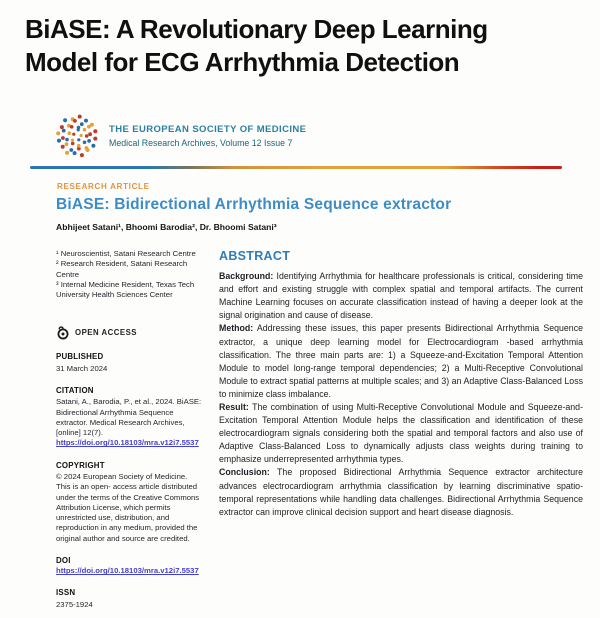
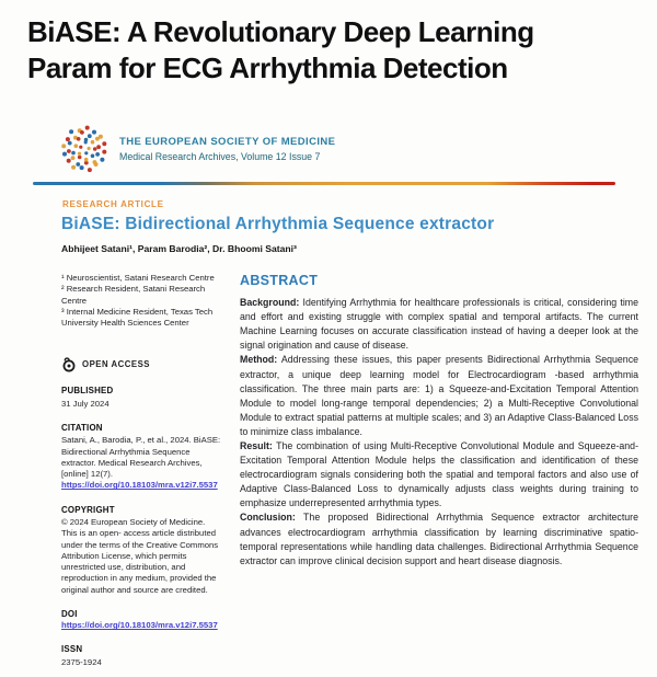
- BiASE: A Revolutionary Deep Learning Model for ECG Arrhythmia Detection
+ BiASE: A Revolutionary Deep Learning Param for ECG Arrhythmia Detection
  THE EUROPEAN SOCIETY OF MEDICINE
  Medical Research Archives, Volume 12 Issue 7
  RESEARCH ARTICLE
  BiASE: Bidirectional Arrhythmia Sequence extractor
- Abhijeet Satani¹, Bhoomi Barodia², Dr. Bhoomi Satani³
+ Abhijeet Satani¹, Param Barodia², Dr. Bhoomi Satani³
  ¹ Neuroscientist, Satani Research Centre
  ² Research Resident, Satani Research Centre
  ³ Internal Medicine Resident, Texas Tech University Health Sciences Center
  OPEN ACCESS
  PUBLISHED
- 31 March 2024
+ 31 July 2024
  CITATION
  Satani, A., Barodia, P., et al., 2024. BiASE: Bidirectional Arrhythmia Sequence extractor. Medical Research Archives, [online] 12(7).
  https://doi.org/10.18103/mra.v12i7.5537
  COPYRIGHT
  © 2024 European Society of Medicine. This is an open- access article distributed under the terms of the Creative Commons Attribution License, which permits unrestricted use, distribution, and reproduction in any medium, provided the original author and source are credited.
  DOI
  https://doi.org/10.18103/mra.v12i7.5537
  ISSN
  2375-1924
  ABSTRACT
  Background: Identifying Arrhythmia for healthcare professionals is critical, considering time and effort and existing struggle with complex spatial and temporal artifacts. The current Machine Learning focuses on accurate classification instead of having a deeper look at the signal origination and cause of disease.
  Method: Addressing these issues, this paper presents Bidirectional Arrhythmia Sequence extractor, a unique deep learning model for Electrocardiogram -based arrhythmia classification. The three main parts are: 1) a Squeeze-and-Excitation Temporal Attention Module to model long-range temporal dependencies; 2) a Multi-Receptive Convolutional Module to extract spatial patterns at multiple scales; and 3) an Adaptive Class-Balanced Loss to minimize class imbalance.
  Result: The combination of using Multi-Receptive Convolutional Module and Squeeze-and-Excitation Temporal Attention Module helps the classification and identification of these electrocardiogram signals considering both the spatial and temporal factors and also use of Adaptive Class-Balanced Loss to dynamically adjusts class weights during training to emphasize underrepresented arrhythmia types.
  Conclusion: The proposed Bidirectional Arrhythmia Sequence extractor architecture advances electrocardiogram arrhythmia classification by learning discriminative spatio-temporal representations while handling data challenges. Bidirectional Arrhythmia Sequence extractor can improve clinical decision support and heart disease diagnosis.
